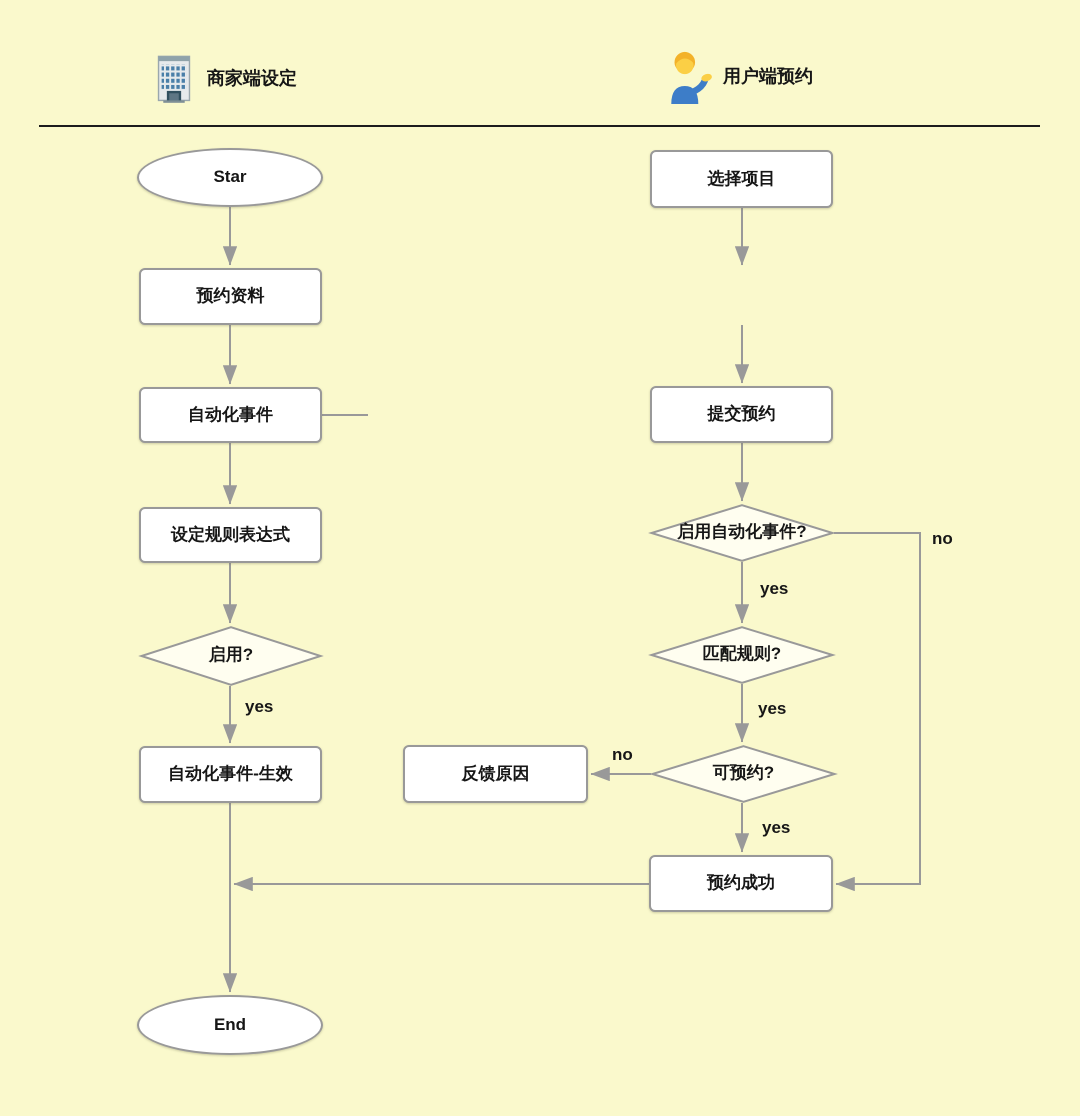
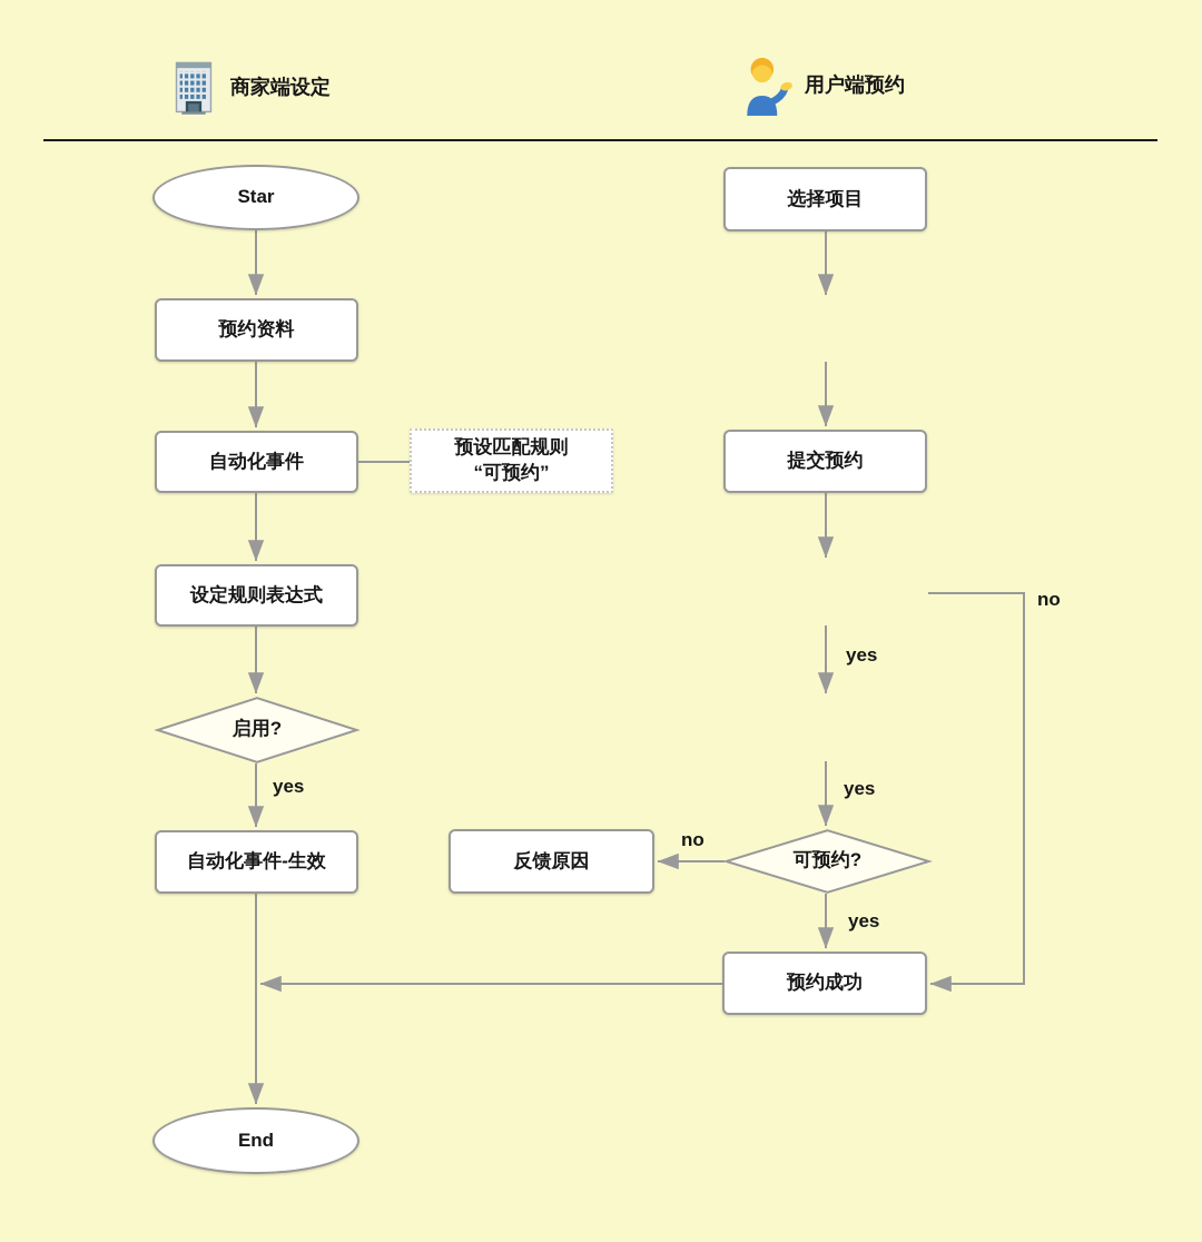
  商家端设定
  用户端预约
  Star
  预约资料
  自动化事件
+ 预设匹配规则
+ “可预约”
  设定规则表达式
  启用?
  自动化事件-生效
  End
  选择项目
  提交预约
- 启用自动化事件?
- 匹配规则?
  可预约?
  反馈原因
  预约成功
  yes
  yes
  no
  yes
  yes
  no
